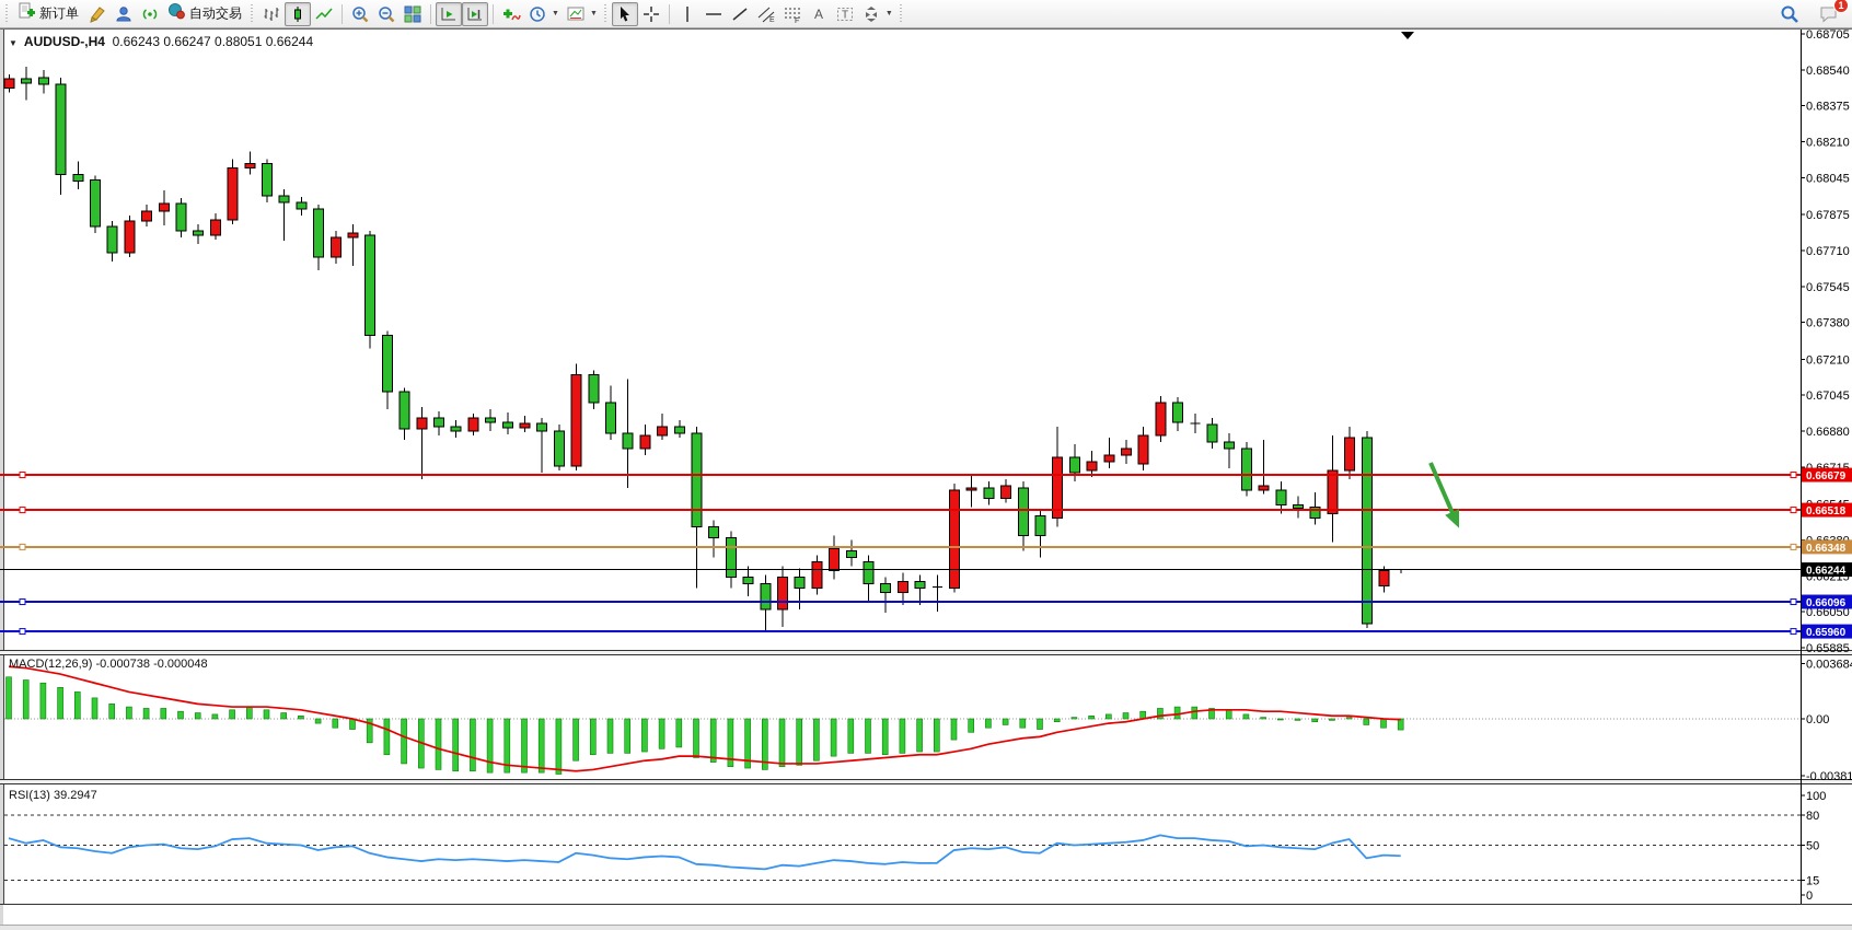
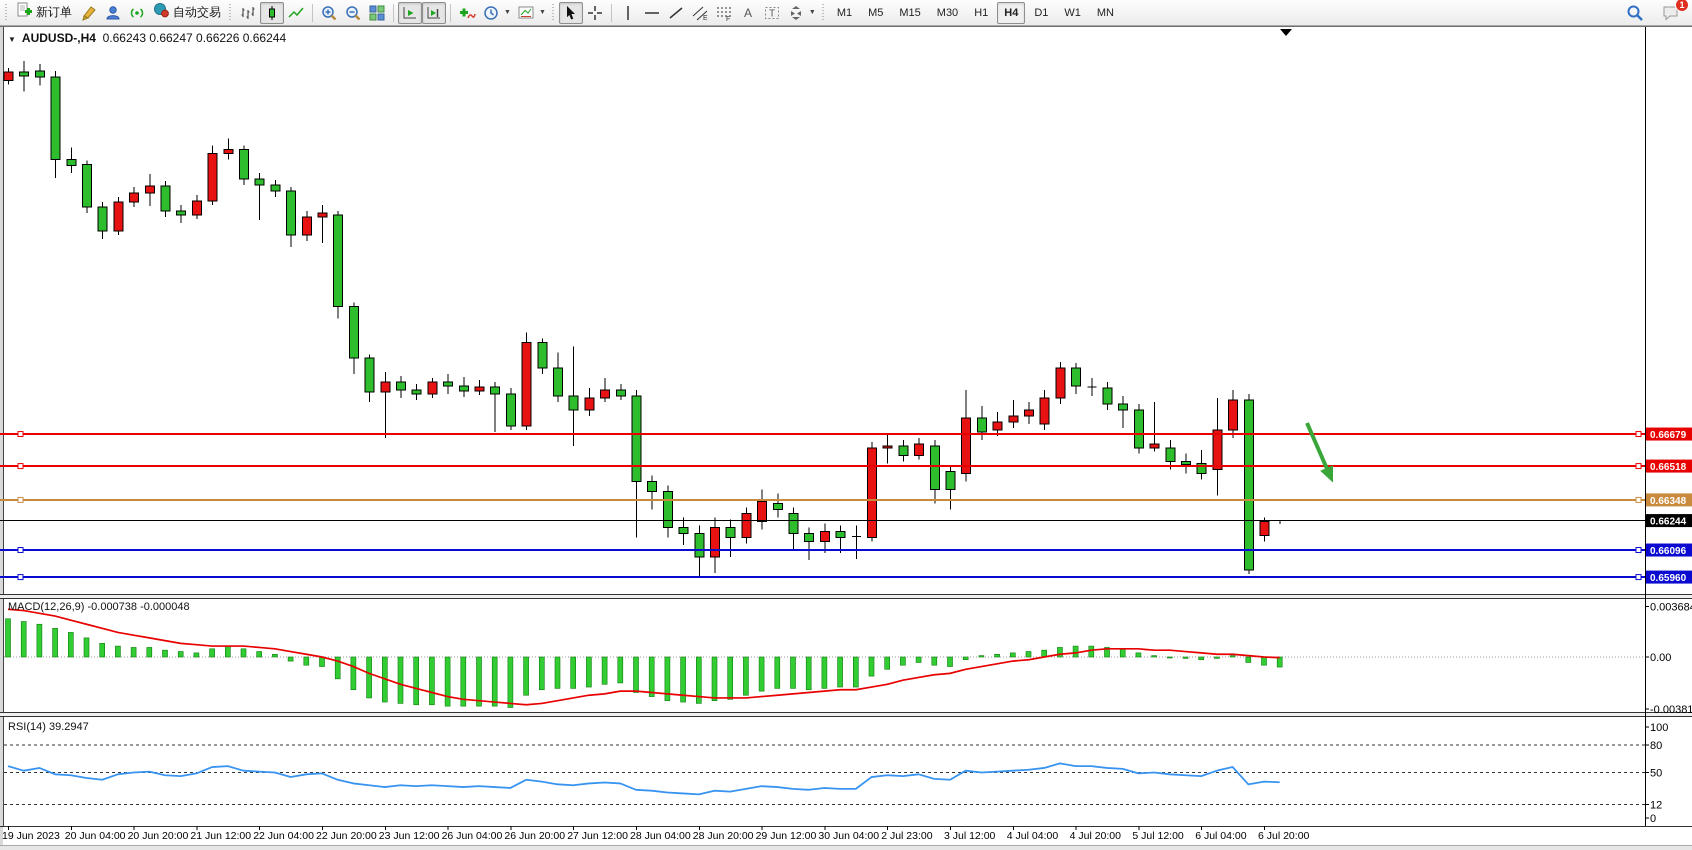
  新订单
  自动交易
  A
  T
+ M1
+ M5
+ M15
+ M30
+ H1
+ H4
+ D1
+ W1
+ MN
  1
- 0.68705
- 0.68540
- 0.68375
- 0.68210
- 0.68045
- 0.67875
- 0.67710
- 0.67545
- 0.67380
- 0.67210
- 0.67045
- 0.66880
- 0.66215
- 0.66050
- 0.65885
  0.66679
  0.66518
  0.66348
  0.66096
  0.65960
  0.66244
  0.00368
  0.00
  -0.00381
  100
  80
  50
- 15
+ 12
  0
+ 19 Jun 2023
+ 20 Jun 04:00
+ 20 Jun 20:00
+ 21 Jun 12:00
+ 22 Jun 04:00
+ 22 Jun 20:00
+ 23 Jun 12:00
+ 26 Jun 04:00
+ 26 Jun 20:00
+ 27 Jun 12:00
+ 28 Jun 04:00
+ 28 Jun 20:00
+ 29 Jun 12:00
+ 30 Jun 04:00
+ 2 Jul 23:00
+ 3 Jul 12:00
+ 4 Jul 04:00
+ 4 Jul 20:00
+ 5 Jul 12:00
+ 6 Jul 04:00
+ 6 Jul 20:00
- ▼ AUDUSD-,H4 0.66243 0.66247 0.88051 0.66244
+ ▼ AUDUSD-,H4 0.66243 0.66247 0.66226 0.66244
  MACD(12,26,9) -0.000738 -0.000048
- RSI(13) 39.2947
+ RSI(14) 39.2947
